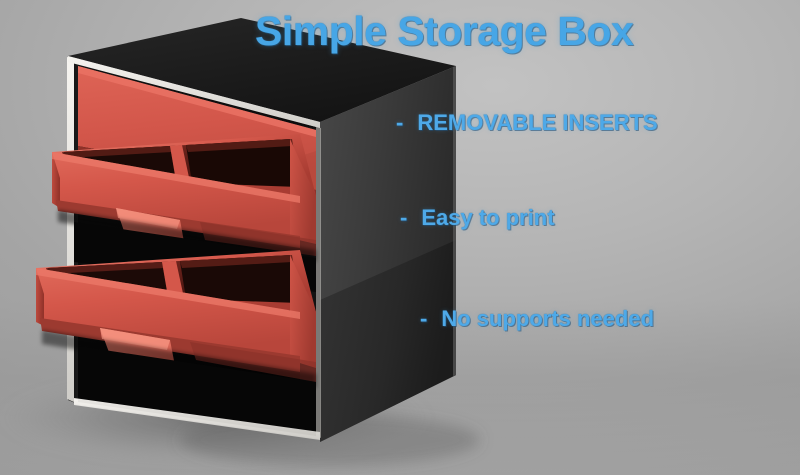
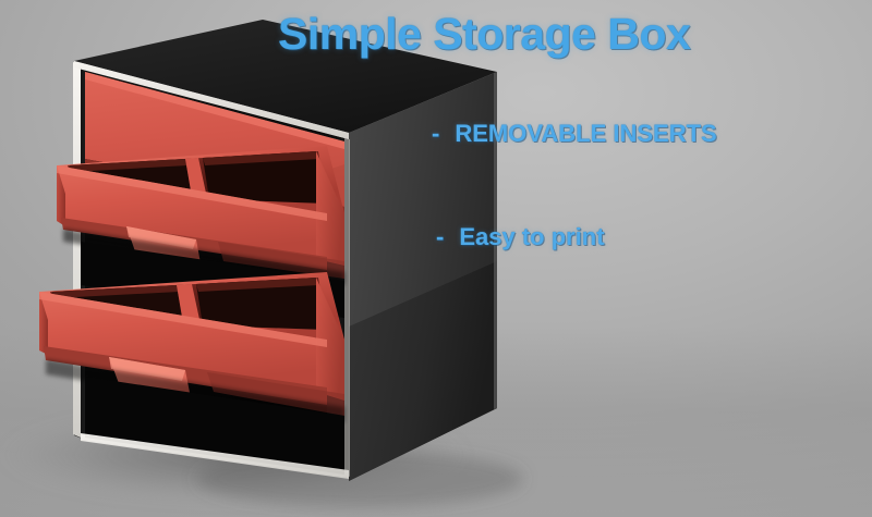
  Simple Storage Box
  - REMOVABLE INSERTS
  - Easy to print
- - No supports needed
